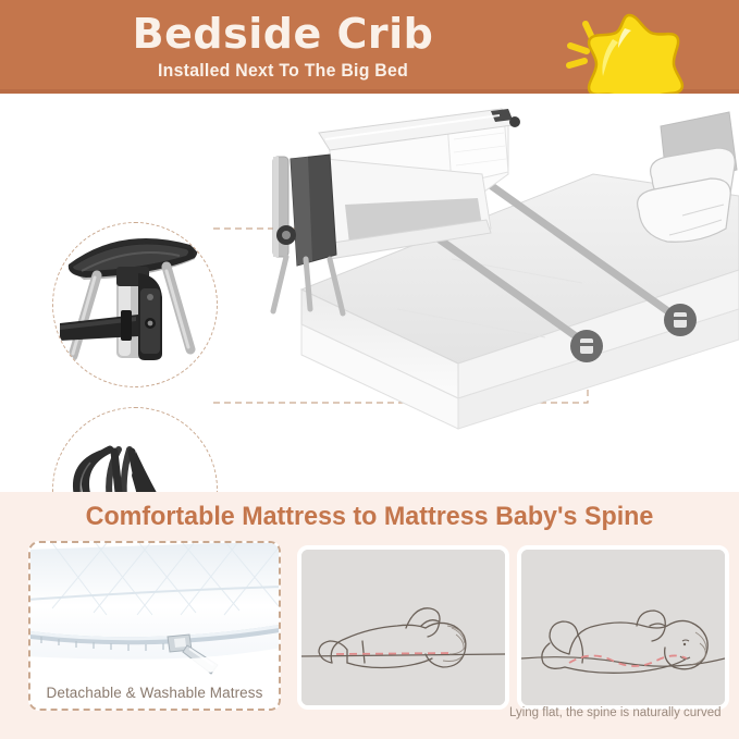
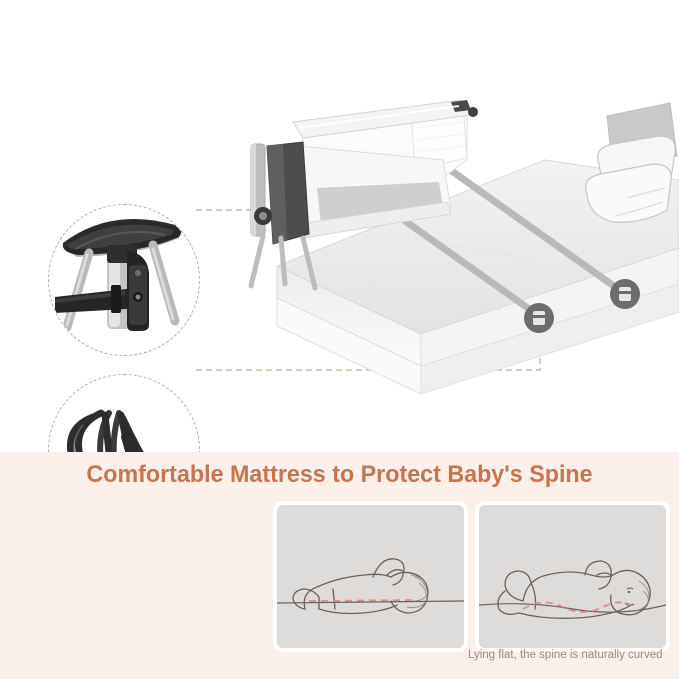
- Bedside Crib
- Installed Next To The Big Bed
- Comfortable Mattress to Mattress Baby's Spine
+ Comfortable Mattress to Protect Baby's Spine
- Detachable & Washable Matress
  Lying flat, the spine is naturally curved
